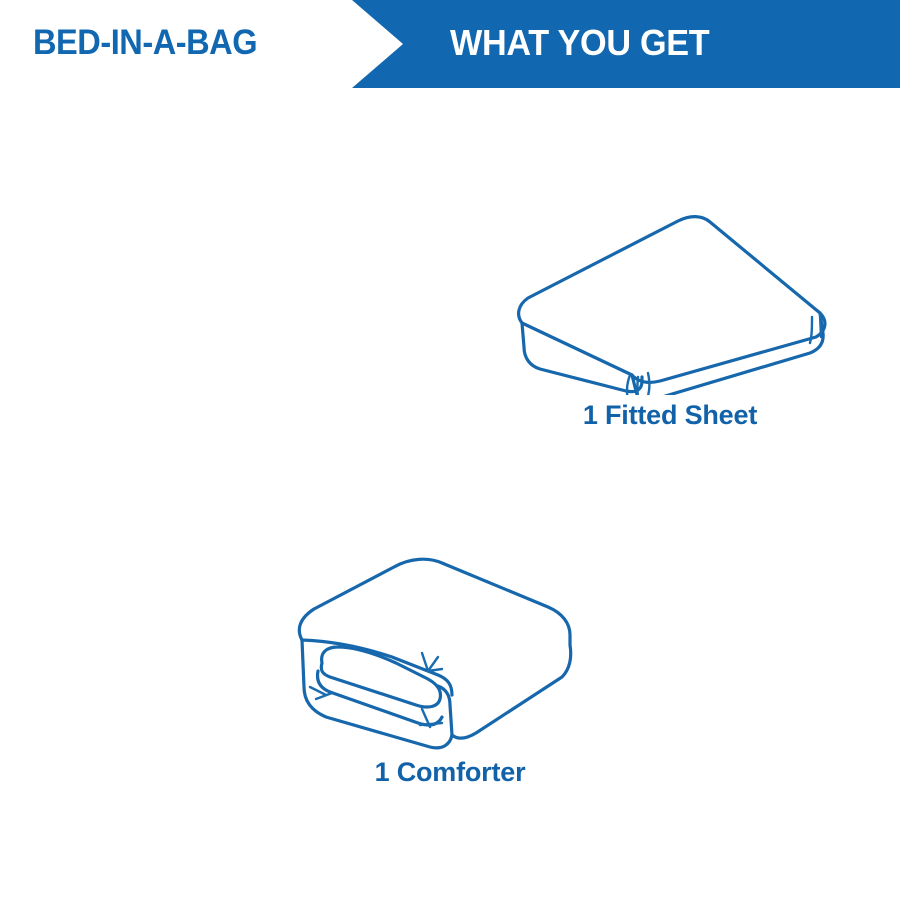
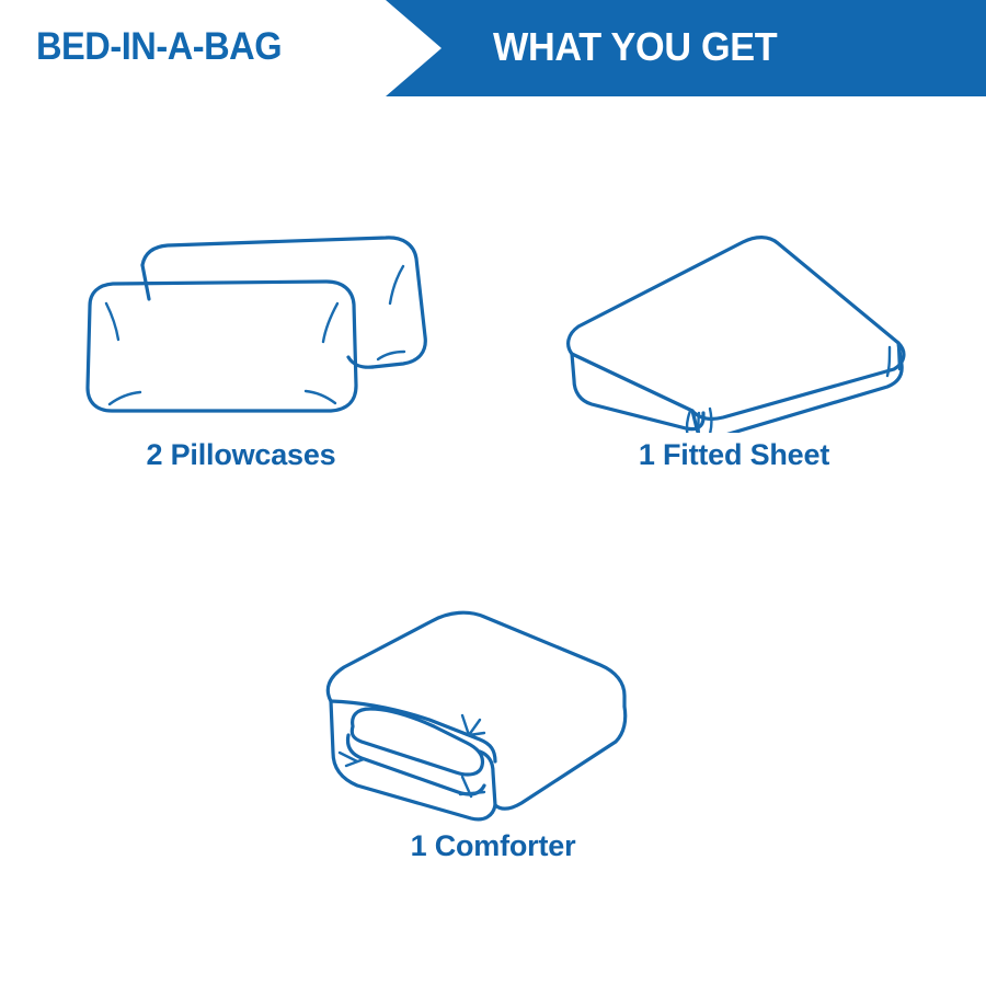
  BED-IN-A-BAG
  WHAT YOU GET
+ 2 Pillowcases
  1 Fitted Sheet
  1 Comforter
